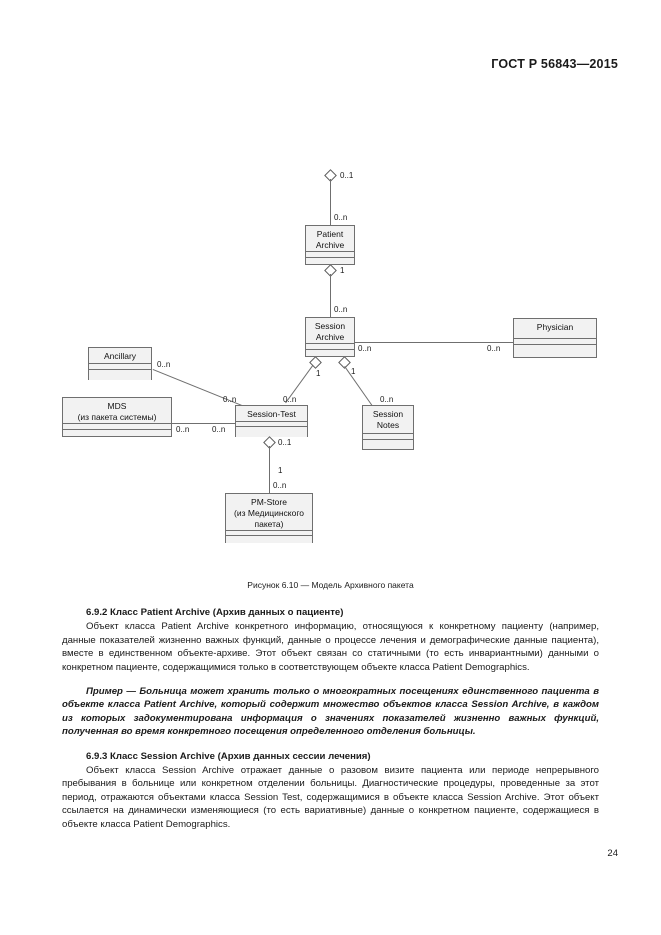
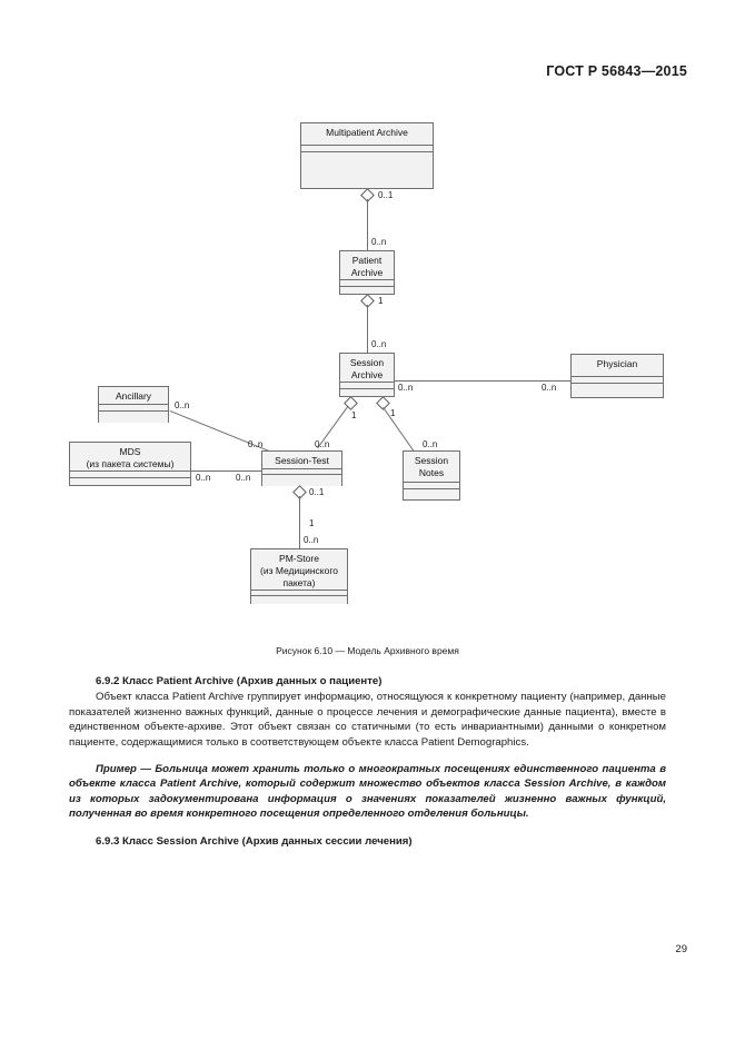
  ГОСТ Р 56843—2015
+ Multipatient Archive
  0..1
  0..n
  Patient Archive
  1
  0..n
  Session Archive
  0..n
  0..n
  Physician
  1
  1
  0..n
  0..n
  Ancillary
  0..n
  0..n
  MDS
  (из пакета системы)
  0..n
  0..n
  Session-Test
  Session Notes
  0..1
  1
  0..n
  PM-Store
  (из Медицинского пакета)
- Рисунок 6.10 — Модель Архивного пакета
+ Рисунок 6.10 — Модель Архивного время
  6.9.2 Класс Patient Archive (Архив данных о пациенте)
- Объект класса Patient Archive конкретного информацию, относящуюся к конкретному пациенту (например, данные показателей жизненно важных функций, данные о процессе лечения и демографические данные пациента), вместе в единственном объекте-архиве. Этот объект связан со статичными (то есть инвариантными) данными о конкретном пациенте, содержащимися только в соответствующем объекте класса Patient Demographics.
+ Объект класса Patient Archive группирует информацию, относящуюся к конкретному пациенту (например, данные показателей жизненно важных функций, данные о процессе лечения и демографические данные пациента), вместе в единственном объекте-архиве. Этот объект связан со статичными (то есть инвариантными) данными о конкретном пациенте, содержащимися только в соответствующем объекте класса Patient Demographics.
  Пример — Больница может хранить только о многократных посещениях единственного пациента в объекте класса Patient Archive, который содержит множество объектов класса Session Archive, в каждом из которых задокументирована информация о значениях показателей жизненно важных функций, полученная во время конкретного посещения определенного отделения больницы.
  6.9.3 Класс Session Archive (Архив данных сессии лечения)
- Объект класса Session Archive отражает данные о разовом визите пациента или периоде непрерывного пребывания в больнице или конкретном отделении больницы. Диагностические процедуры, проведенные за этот период, отражаются объектами класса Session Test, содержащимися в объекте класса Session Archive. Этот объект ссылается на динамически изменяющиеся (то есть вариативные) данные о конкретном пациенте, содержащиеся в объекте класса Patient Demographics.
- 24
+ 29
